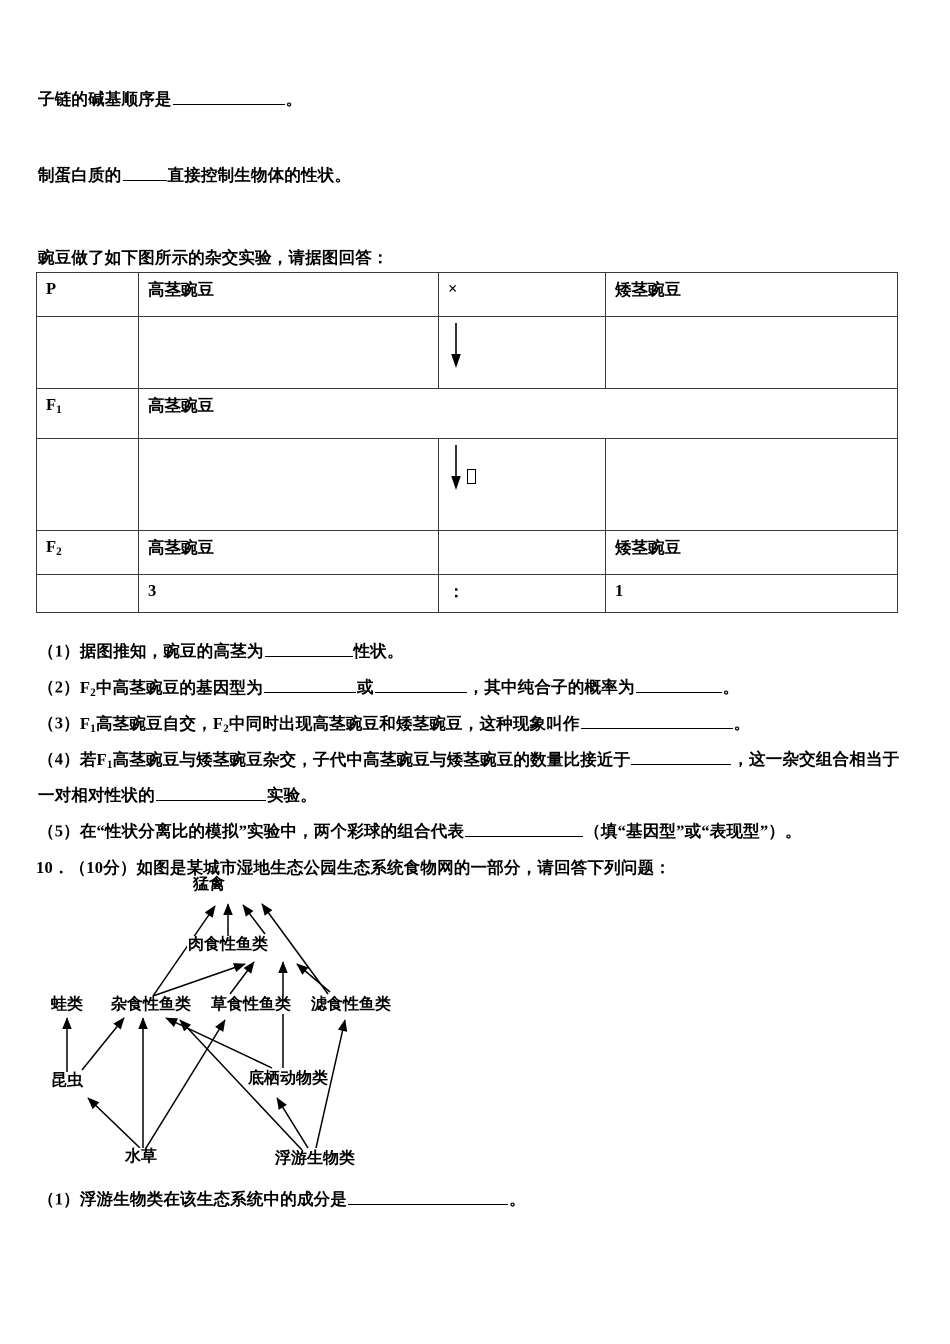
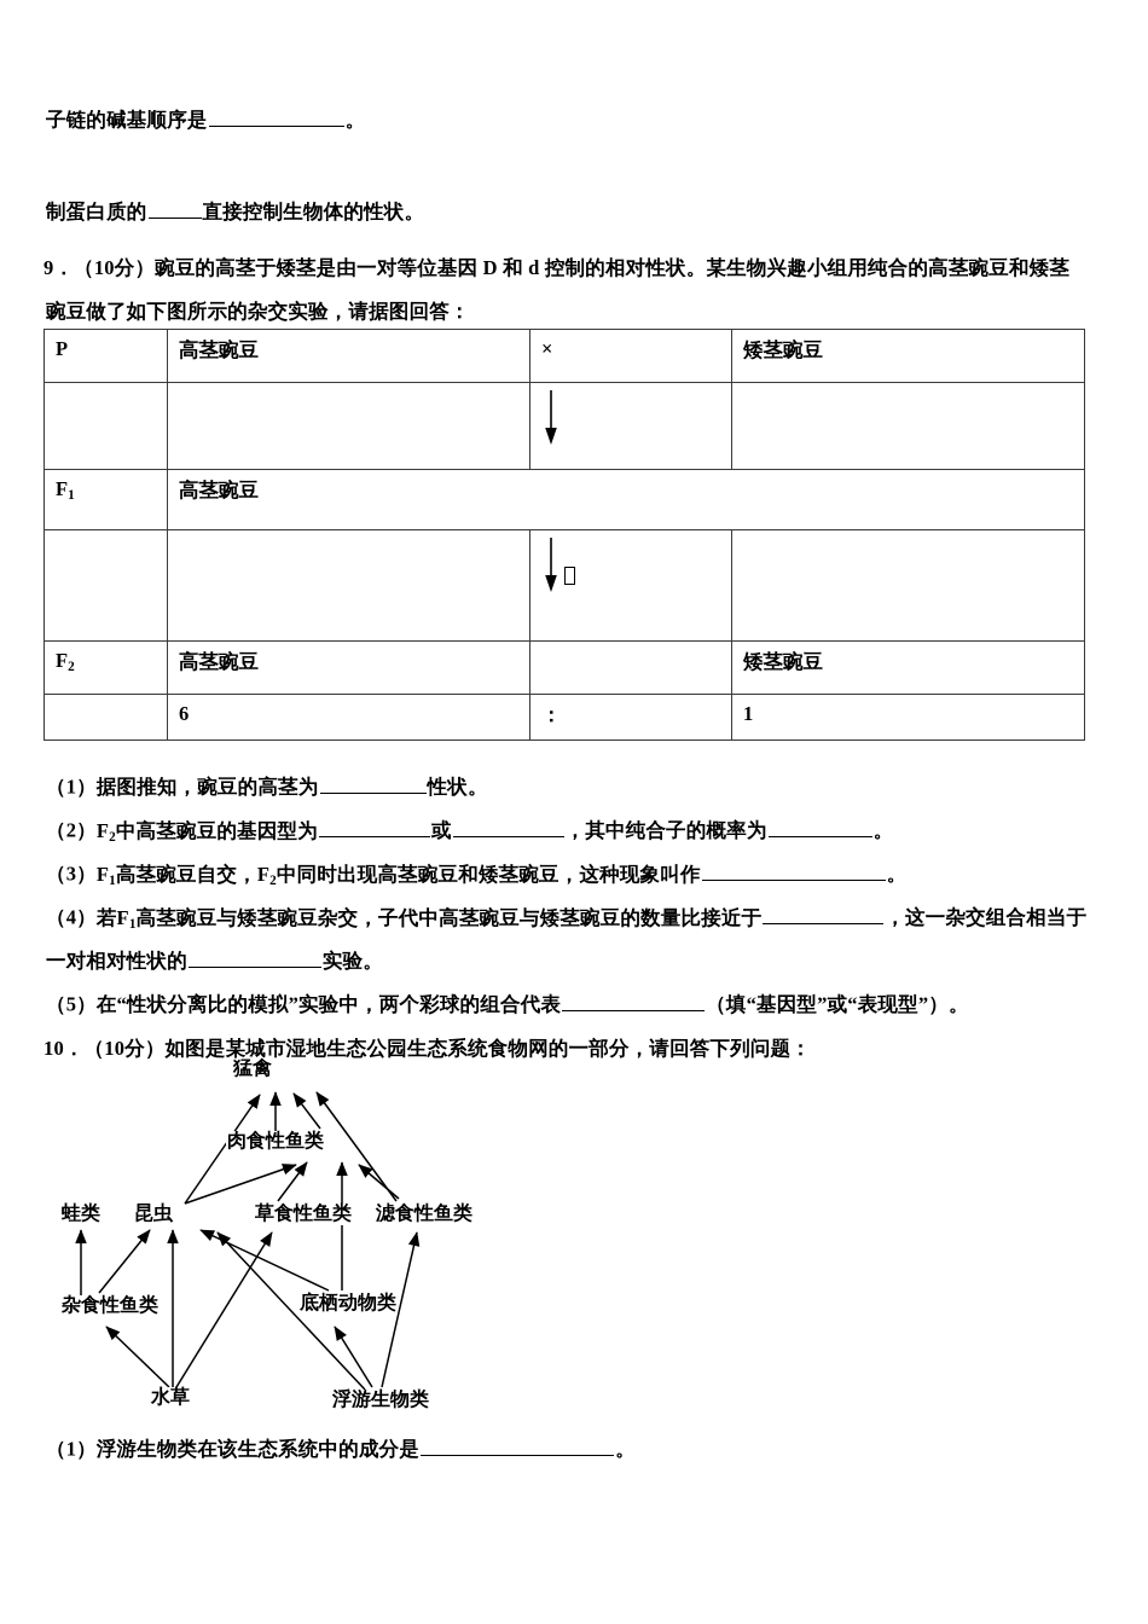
  子链的碱基顺序是 。
  制蛋白质的 直接控制生物体的性状。
+ 9．（10分）豌豆的高茎于矮茎是由一对等位基因 D 和 d 控制的相对性状。某生物兴趣小组用纯合的高茎豌豆和矮茎
  豌豆做了如下图所示的杂交实验，请据图回答：
  P	高茎豌豆	×	矮茎豌豆
  F1	高茎豌豆
  F2	高茎豌豆		矮茎豌豆
- 	3	：	1
+ 	6	：	1
  （1）据图推知，豌豆的高茎为 性状。
  （2）F2中高茎豌豆的基因型为 或 ，其中纯合子的概率为 。
  （3）F1高茎豌豆自交，F2中同时出现高茎豌豆和矮茎豌豆，这种现象叫作 。
  （4）若F1高茎豌豆与矮茎豌豆杂交，子代中高茎豌豆与矮茎豌豆的数量比接近于 ，这一杂交组合相当于
  一对相对性状的 实验。
  （5）在“性状分离比的模拟”实验中，两个彩球的组合代表 （填“基因型”或“表现型”）。
  10．（10分）如图是某城市湿地生态公园生态系统食物网的一部分，请回答下列问题：
  猛禽
  肉食性鱼类
  蛙类
- 杂食性鱼类
+ 昆虫
  草食性鱼类
  滤食性鱼类
- 昆虫
+ 杂食性鱼类
  底栖动物类
  水草
  浮游生物类
  （1）浮游生物类在该生态系统中的成分是 。
